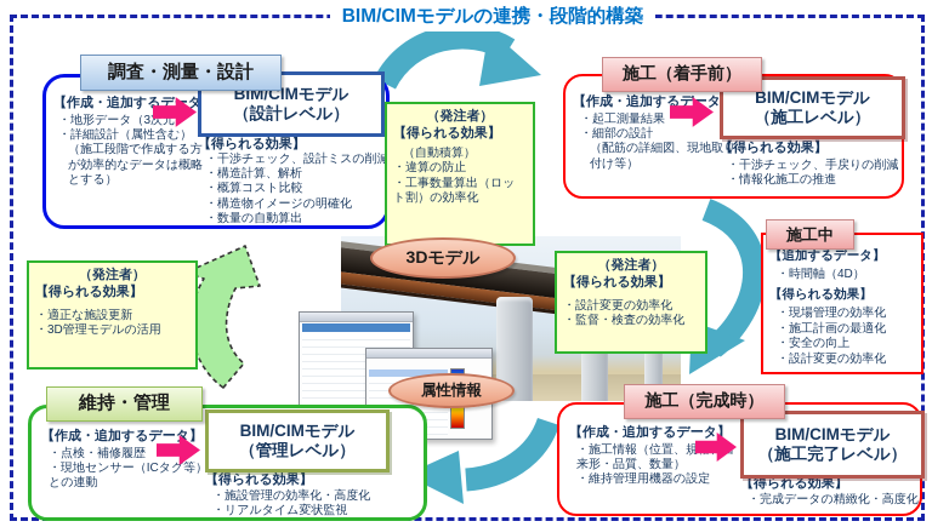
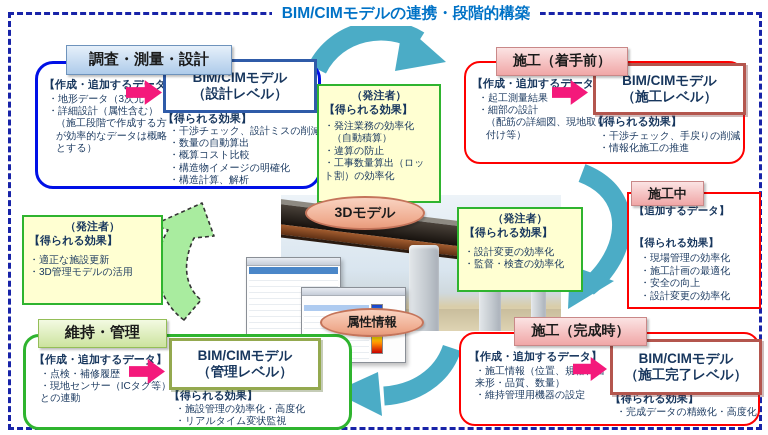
  BIM/CIMモデルの連携・段階的構築
  3Dモデル
  属性情報
  【作成・追加するデタ
  ・地形データ（3次元
  ・詳細設計（属性含む）
  （施工段階で作成する方が効率的なデータは概略とする）
  BIM/CIMモデル
  （設計レベル）
  【得られる効果】
  ・干渉チェック、設計ミスの削減
- ・構造計算、解析
+ ・数量の自動算出
  ・概算コスト比較
  ・構造物イメージの明確化
- ・数量の自動算出
+ ・構造計算、解析
  調査・測量・設計
  【作成・追加するデータ
  ・起工測量結果
  ・細部の設計
  （配筋の詳細図、現地取り付け等）
  BIM/CIMモデル
  （施工レベル）
  【得られる効果】
  ・干渉チェック、手戻りの削減
  ・情報化施工の推進
  施工（着手前）
  【追加するデータ】
- ・時間軸（4D）
  【得られる効果】
  ・現場管理の効率化
  ・施工計画の最適化
  ・安全の向上
  ・設計変更の効率化
  施工中
  【作成・追加するデータ】
  ・施工情報（位置、規来形・品質、数量）
  ・維持管理用機器の設定
  BIM/CIMモデル
  （施工完了レベル）
  【得られる効果】
  ・完成データの精緻化・高度化
  施工（完成時）
  【作成・追加するデータ】
  ・点検・補修履歴
  ・現地センサー（ICタグ等）との連動
  BIM/CIMモデル
  （管理レベル）
  【得られる効果】
  ・施設管理の効率化・高度化
  ・リアルタイム変状監視
  維持・管理
  （発注者）
  【得られる効果】
+ ・発注業務の効率化
  （自動積算）
  ・違算の防止
  ・工事数量算出（ロット割）の効率化
  （発注者）
  【得られる効果】
  ・設計変更の効率化
  ・監督・検査の効率化
  （発注者）
  【得られる効果】
  ・適正な施設更新
  ・3D管理モデルの活用
